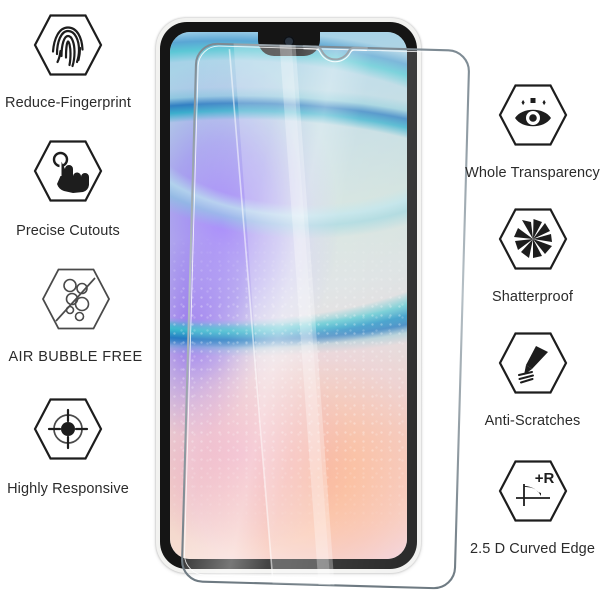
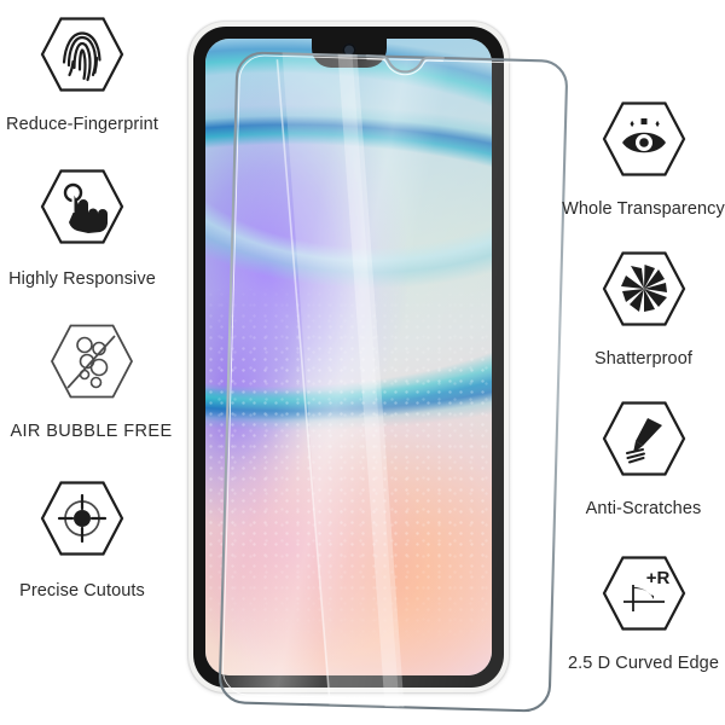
  Reduce-Fingerprint
- Precise Cutouts
+ Highly Responsive
  AIR BUBBLE FREE
- Highly Responsive
+ Precise Cutouts
  Whole Transparency
  Shatterproof
  Anti-Scratches
  +R
  2.5 D Curved Edge
